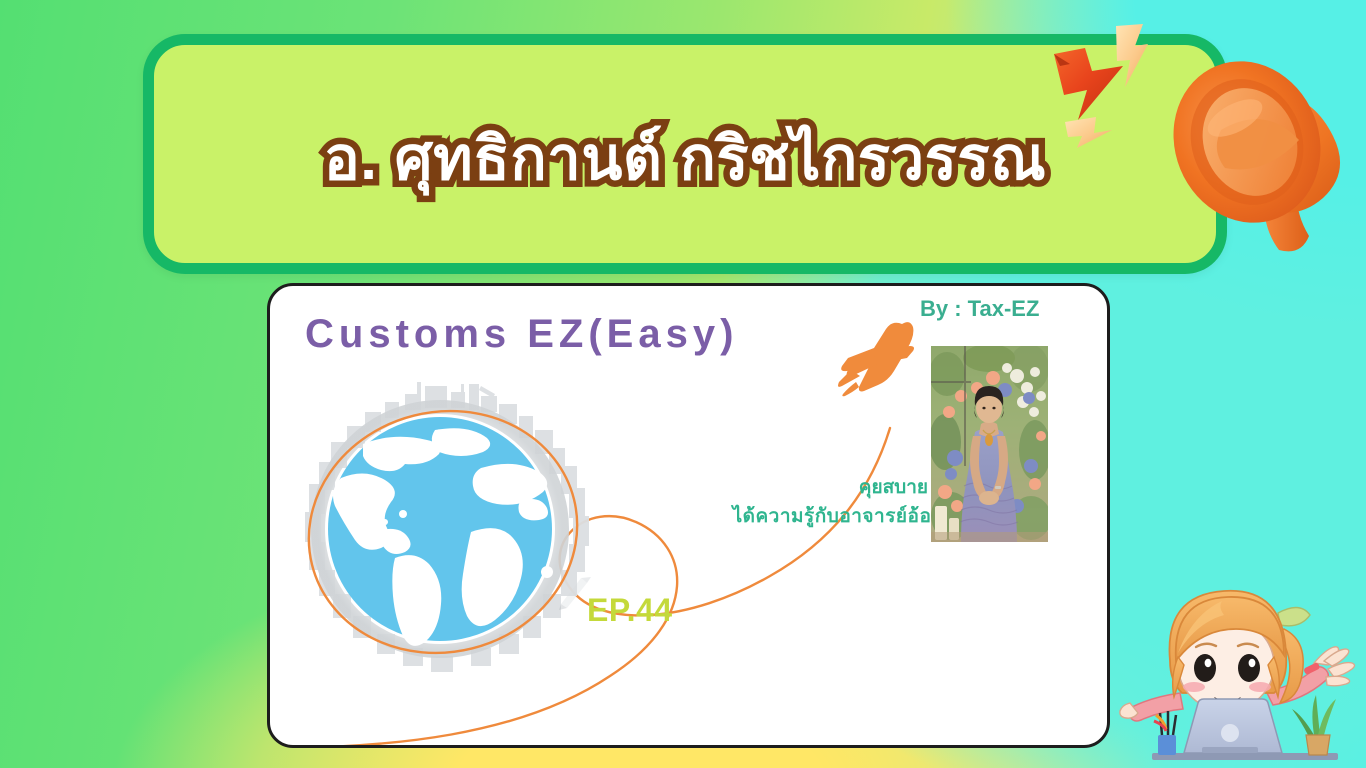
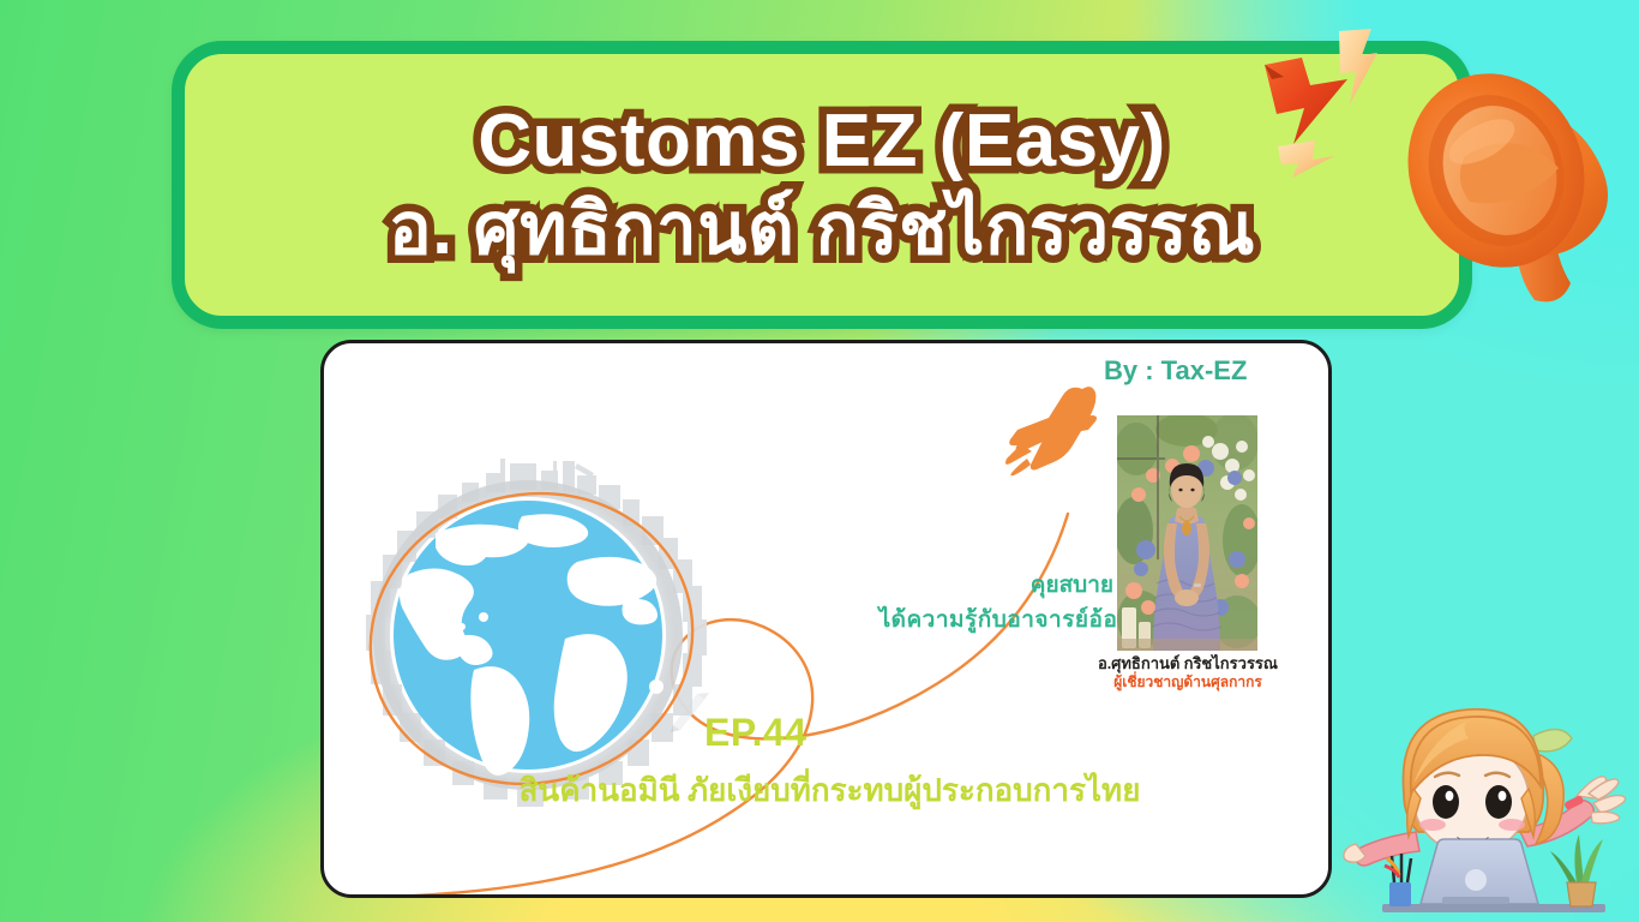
+ Customs EZ (Easy)
  อ. ศุทธิกานต์ กริชไกรวรรณ
- Customs EZ(Easy)
  By : Tax-EZ
  คุยสบาย
  ได้ความรู้กับอาจารย์อ้อ
+ อ.ศุทธิกานต์ กริชไกรวรรณ
+ ผู้เชี่ยวชาญด้านศุลกากร
  EP.44
+ สินค้านอมินี ภัยเงียบที่กระทบผู้ประกอบการไทย
